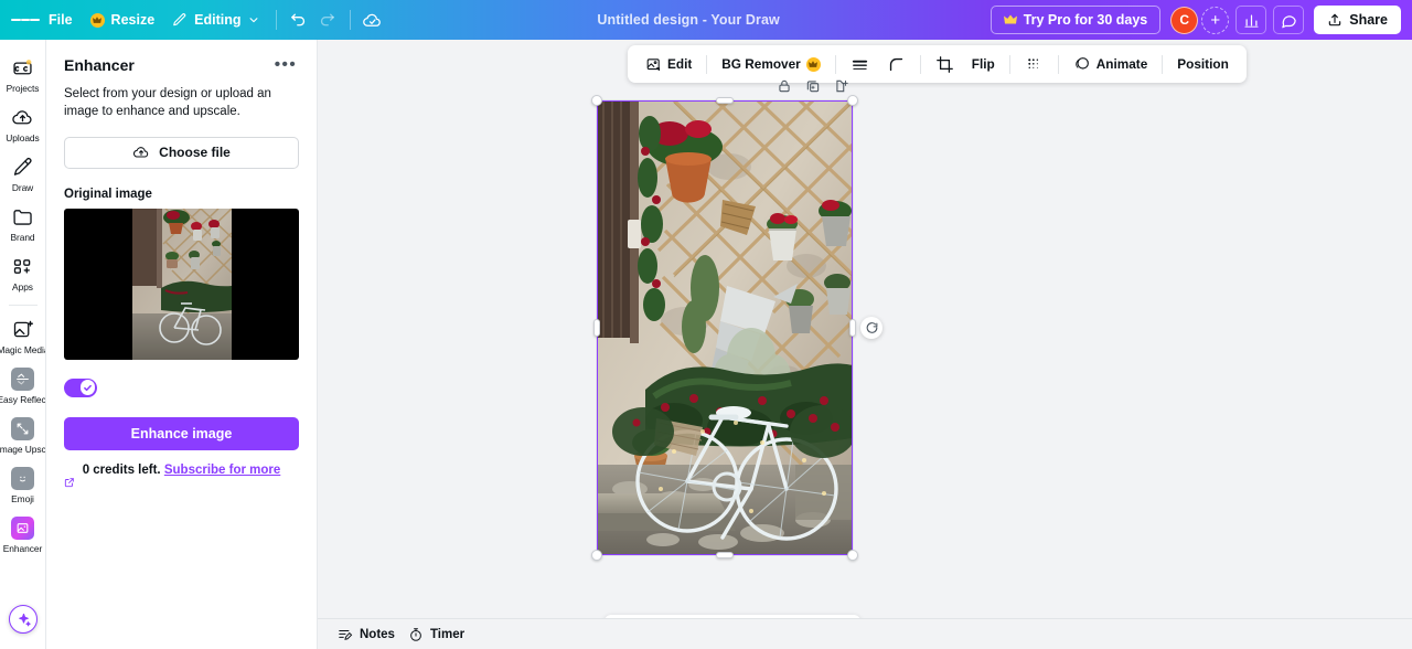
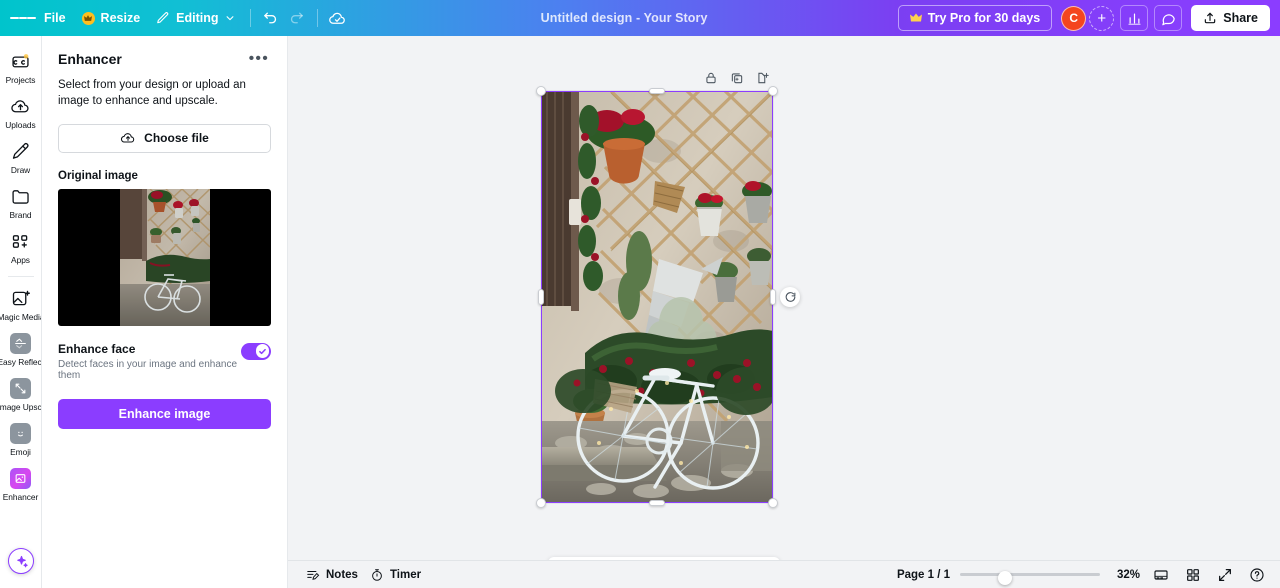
  File
  Resize
  Editing
- Untitled design - Your Draw
+ Untitled design - Your Story
  Try Pro for 30 days
  C
  +
  Share
  Projects
  Uploads
  Draw
  Brand
  Apps
  Magic Medi
  Easy Reflec
  Emoji
  Enhancer
  Enhancer
  •••
  Select from your design or upload an image to enhance and upscale.
  Choose file
  Original image
+ Enhance face
+ Detect faces in your image and enhance them
  Enhance image
- 0 credits left. Subscribe for more
- Edit
- BG Remover
- Flip
- Animate
- Position
  Notes
  Timer
+ Page 1 / 1
+ 32%
